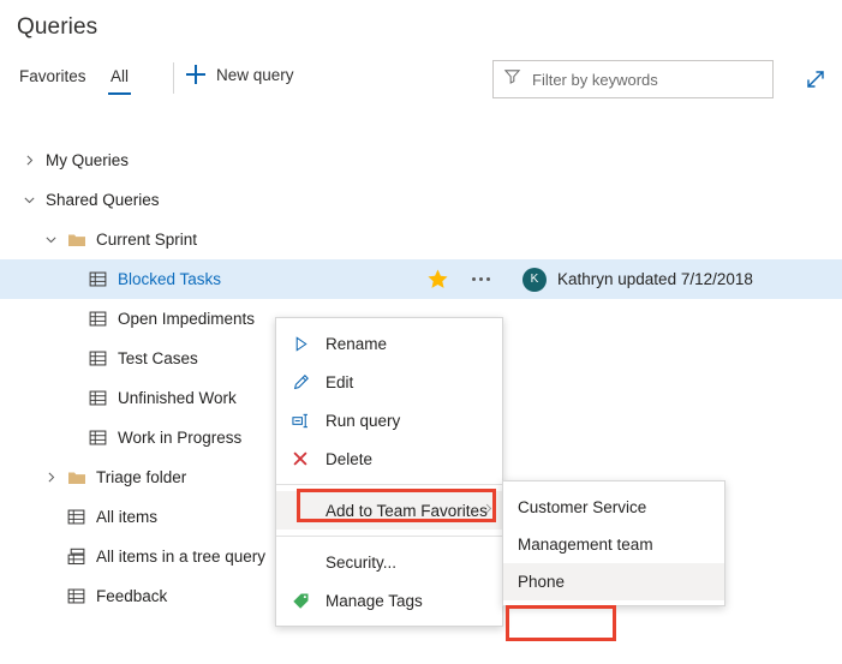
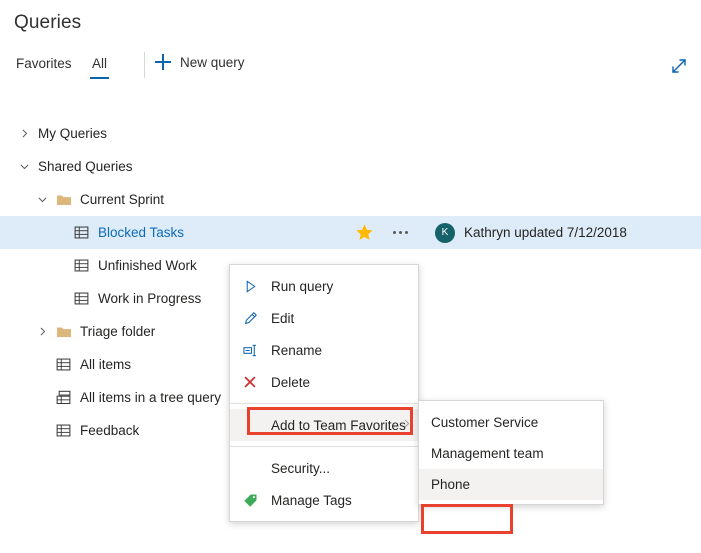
  Queries
  Favorites
  All
  New query
- Filter by keywords
  My Queries
  Shared Queries
  Current Sprint
  Blocked Tasks
  K
  Kathryn updated 7/12/2018
- Open Impediments
- Test Cases
  Unfinished Work
  Work in Progress
  Triage folder
  All items
  All items in a tree query
  Feedback
- Rename
+ Run query
  Edit
- Run query
+ Rename
  Delete
  Add to Team Favorites
  Security...
  Manage Tags
  Customer Service
  Management team
  Phone
